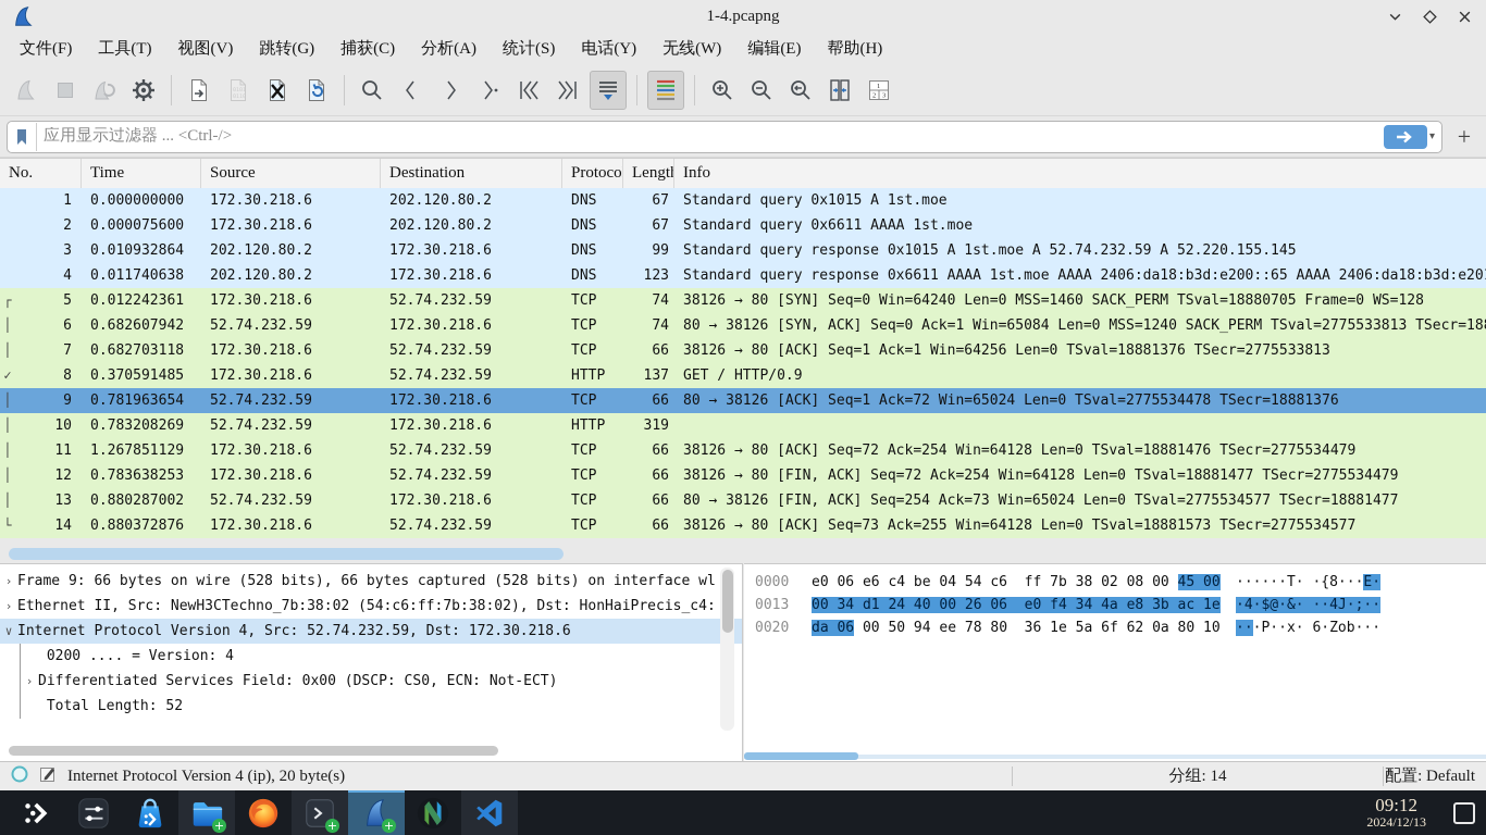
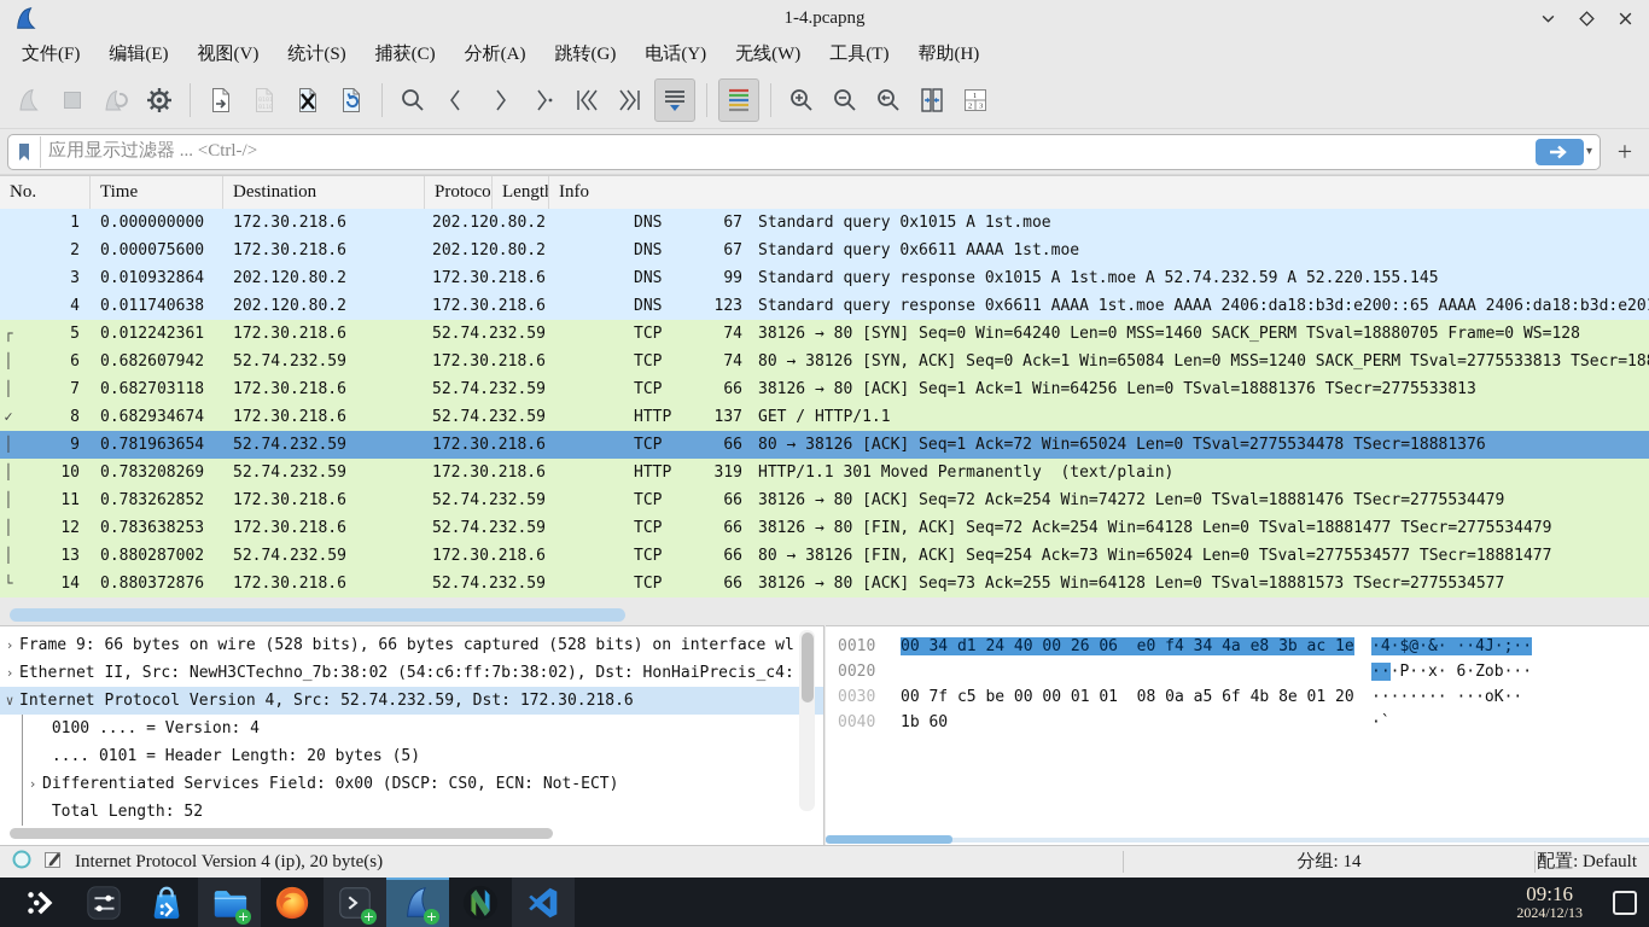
  1-4.pcapng
  文件(F)
- 工具(T)
+ 编辑(E)
  视图(V)
- 跳转(G)
+ 统计(S)
  捕获(C)
  分析(A)
- 统计(S)
+ 跳转(G)
  电话(Y)
  无线(W)
- 编辑(E)
+ 工具(T)
  帮助(H)
  应用显示过滤器 ... <Ctrl-/>
  ▾
  +
  No.
  Time
- Source
  Destination
  Protoco
  Length
  Info
  1
  0.000000000
  172.30.218.6
  202.120.80.2
  DNS
  67
  Standard query 0x1015 A 1st.moe
  2
  0.000075600
  172.30.218.6
  202.120.80.2
  DNS
  67
  Standard query 0x6611 AAAA 1st.moe
  3
  0.010932864
  202.120.80.2
  172.30.218.6
  DNS
  99
  Standard query response 0x1015 A 1st.moe A 52.74.232.59 A 52.220.155.145
  4
  0.011740638
  202.120.80.2
  172.30.218.6
  DNS
  123
  Standard query response 0x6611 AAAA 1st.moe AAAA 2406:da18:b3d:e200::65 AAAA 2406:da18:b3d:e20
  ┌
  5
  0.012242361
  172.30.218.6
  52.74.232.59
  TCP
  74
  38126 → 80 [SYN] Seq=0 Win=64240 Len=0 MSS=1460 SACK_PERM TSval=18880705 Frame=0 WS=128
  │
  6
  0.682607942
  52.74.232.59
  172.30.218.6
  TCP
  74
  80 → 38126 [SYN, ACK] Seq=0 Ack=1 Win=65084 Len=0 MSS=1240 SACK_PERM TSval=2775533813 TSecr=18
  │
  7
  0.682703118
  172.30.218.6
  52.74.232.59
  TCP
  66
  38126 → 80 [ACK] Seq=1 Ack=1 Win=64256 Len=0 TSval=18881376 TSecr=2775533813
  ✓
  8
- 0.370591485
+ 0.682934674
  172.30.218.6
  52.74.232.59
  HTTP
  137
- GET / HTTP/0.9
+ GET / HTTP/1.1
  │
  9
  0.781963654
  52.74.232.59
  172.30.218.6
  TCP
  66
  80 → 38126 [ACK] Seq=1 Ack=72 Win=65024 Len=0 TSval=2775534478 TSecr=18881376
  │
  10
  0.783208269
  52.74.232.59
  172.30.218.6
  HTTP
  319
+ HTTP/1.1 301 Moved Permanently (text/plain)
  │
  11
- 1.267851129
+ 0.783262852
  172.30.218.6
  52.74.232.59
  TCP
  66
- 38126 → 80 [ACK] Seq=72 Ack=254 Win=64128 Len=0 TSval=18881476 TSecr=2775534479
+ 38126 → 80 [ACK] Seq=72 Ack=254 Win=74272 Len=0 TSval=18881476 TSecr=2775534479
  │
  12
  0.783638253
  172.30.218.6
  52.74.232.59
  TCP
  66
  38126 → 80 [FIN, ACK] Seq=72 Ack=254 Win=64128 Len=0 TSval=18881477 TSecr=2775534479
  │
  13
  0.880287002
  52.74.232.59
  172.30.218.6
  TCP
  66
  80 → 38126 [FIN, ACK] Seq=254 Ack=73 Win=65024 Len=0 TSval=2775534577 TSecr=18881477
  └
  14
  0.880372876
  172.30.218.6
  52.74.232.59
  TCP
  66
  38126 → 80 [ACK] Seq=73 Ack=255 Win=64128 Len=0 TSval=18881573 TSecr=2775534577
  ›
  Frame 9: 66 bytes on wire (528 bits), 66 bytes captured (528 bits) on interface wl
  ›
  Ethernet II, Src: NewH3CTechno_7b:38:02 (54:c6:ff:7b:38:02), Dst: HonHaiPrecis_c4:
  ∨
  Internet Protocol Version 4, Src: 52.74.232.59, Dst: 172.30.218.6
- 0200 .... = Version: 4
+ 0100 .... = Version: 4
+ .... 0101 = Header Length: 20 bytes (5)
  ›
  Differentiated Services Field: 0x00 (DSCP: CS0, ECN: Not-ECT)
  Total Length: 52
- 0000
- e0 06 e6 c4 be 04 54 c6 ff 7b 38 02 08 00 45 00
- ······T· ·{8···E·
- 0013
+ 0010
  00 34 d1 24 40 00 26 06 e0 f4 34 4a e8 3b ac 1e
  ·4·$@·&· ··4J·;··
  0020
- da 06 00 50 94 ee 78 80 36 1e 5a 6f 62 0a 80 10
  ···P··x· 6·Zob···
+ 0030
+ 00 7f c5 be 00 00 01 01 08 0a a5 6f 4b 8e 01 20
+ ········ ···oK··
+ 0040
+ 1b 60
+ ·`
  Internet Protocol Version 4 (ip), 20 byte(s)
  分组: 14
  配置: Default
  +
  +
  +
- 09:12
+ 09:16
  2024/12/13
